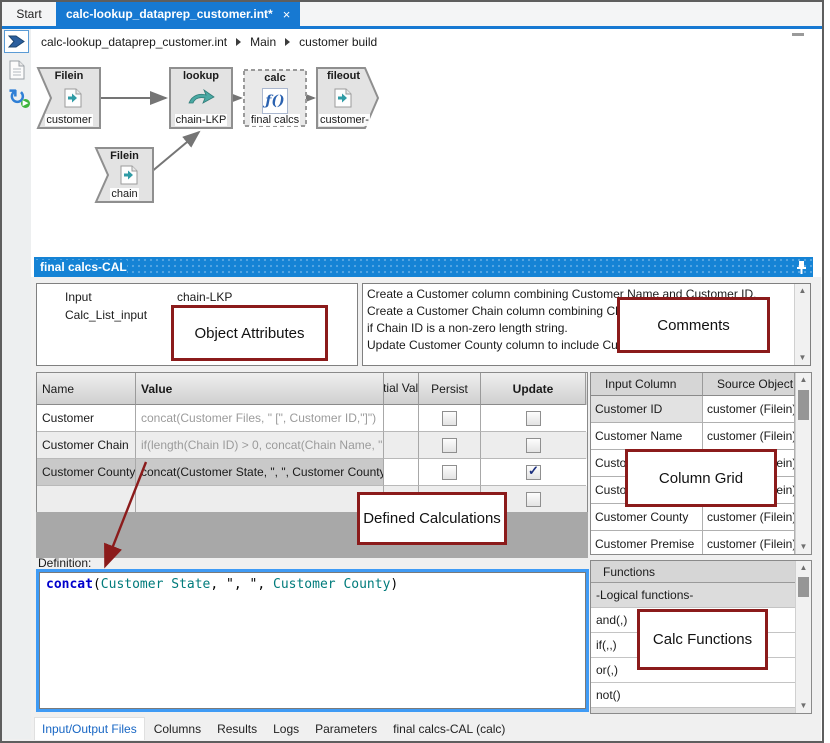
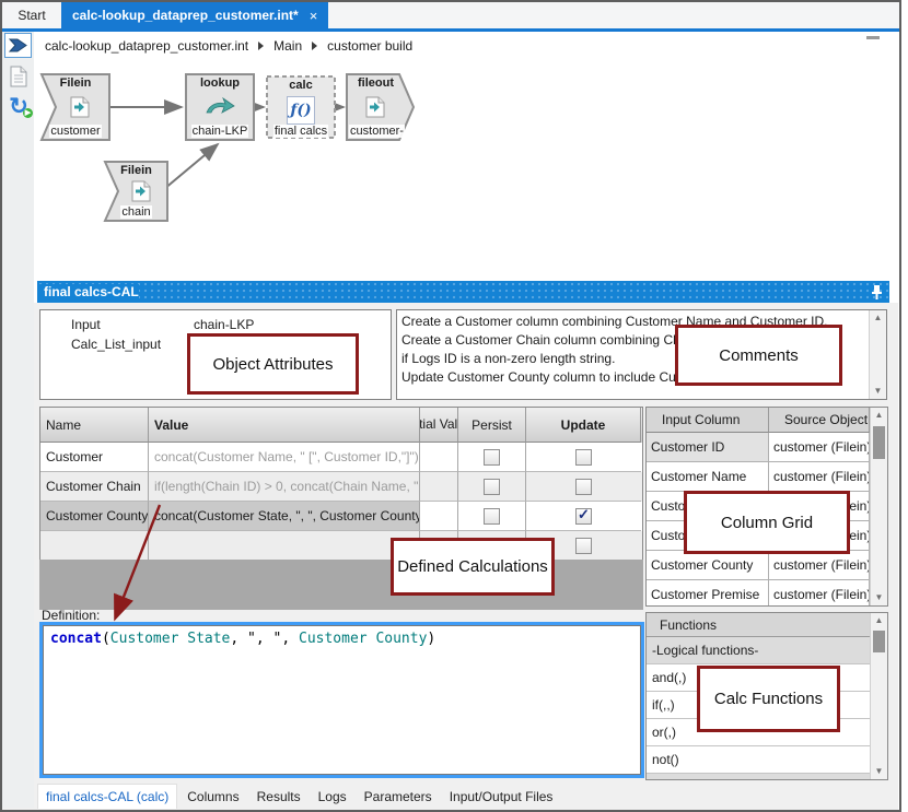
  Start
  calc-lookup_dataprep_customer.int*
  ×
  calc-lookup_dataprep_customer.int
  Main
  customer build
  ↻
  Filein
  customer
  Filein
  chain
  lookup
  chain-LKP
  calc
  ƒ()
  final calcs
  fileout
  customer-
  final calcs-CAL
  Input
  chain-LKP
  Calc_List_input
  Create a Customer column combining Customer Name and Customer ID.
  Create a Customer Chain column combining C
- if Chain ID is a non-zero length string.
+ if Logs ID is a non-zero length string.
  Update Customer County column to include Cu
  ▲
  ▼
  Name
  Value
  Persist
  Update
  Customer
- concat(Customer Files, " [", Customer ID,"]")
+ concat(Customer Name, " [", Customer ID,"]")
  Customer Chain
  if(length(Chain ID) > 0, concat(Chain Name, "
  Customer County
  concat(Customer State, ", ", Customer County
  Definition:
  concat(Customer State, ", ", Customer County)
  Input Column
  Source Object
  Customer ID
  customer (Filein
  Customer Name
  customer (Filein
  Customer County
  customer (Filein
  Customer Premise
  customer (Filein
  ▲
  ▼
  Functions
  -Logical functions-
  and(,)
  if(,,)
  or(,)
  not()
  ▲
  ▼
  Object Attributes
  Comments
  Defined Calculations
  Column Grid
  Calc Functions
- Input/Output Files
+ final calcs-CAL (calc)
  Columns
  Results
  Logs
  Parameters
- final calcs-CAL (calc)
+ Input/Output Files
